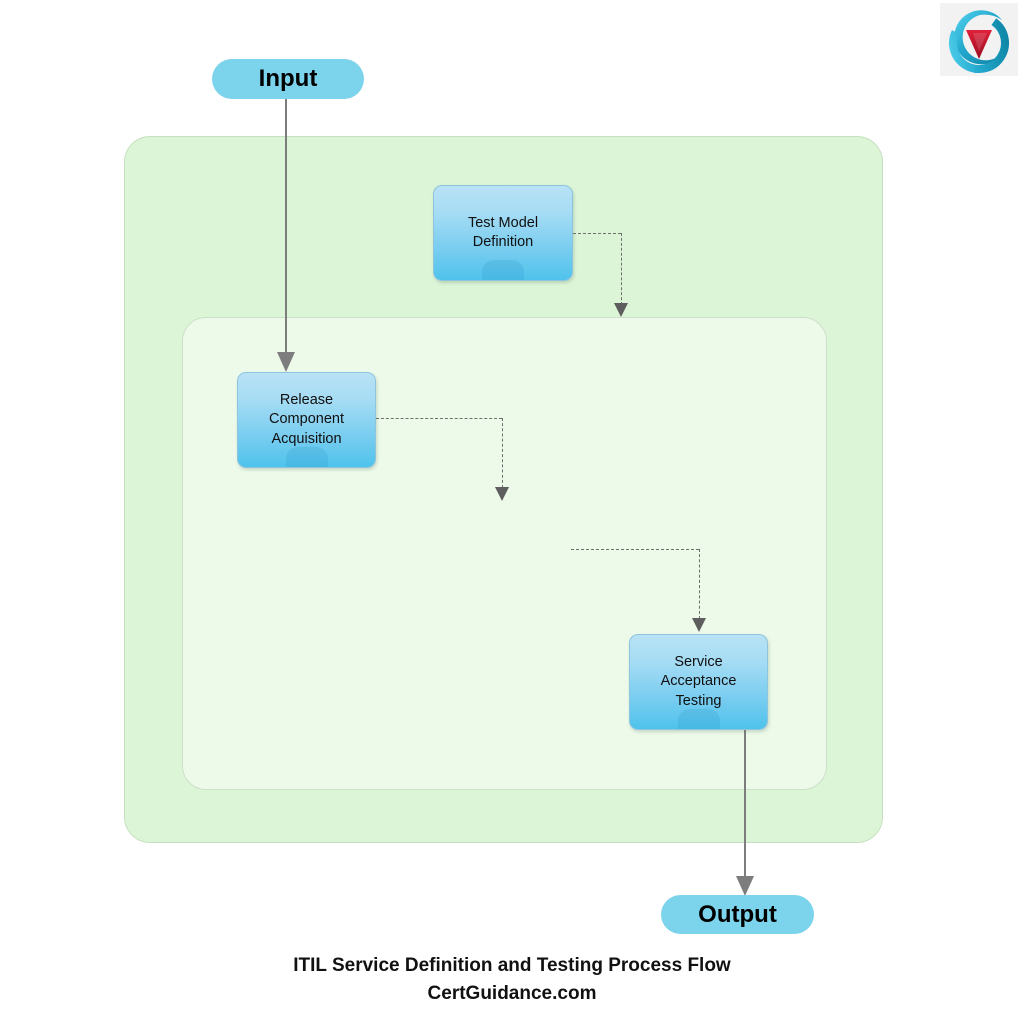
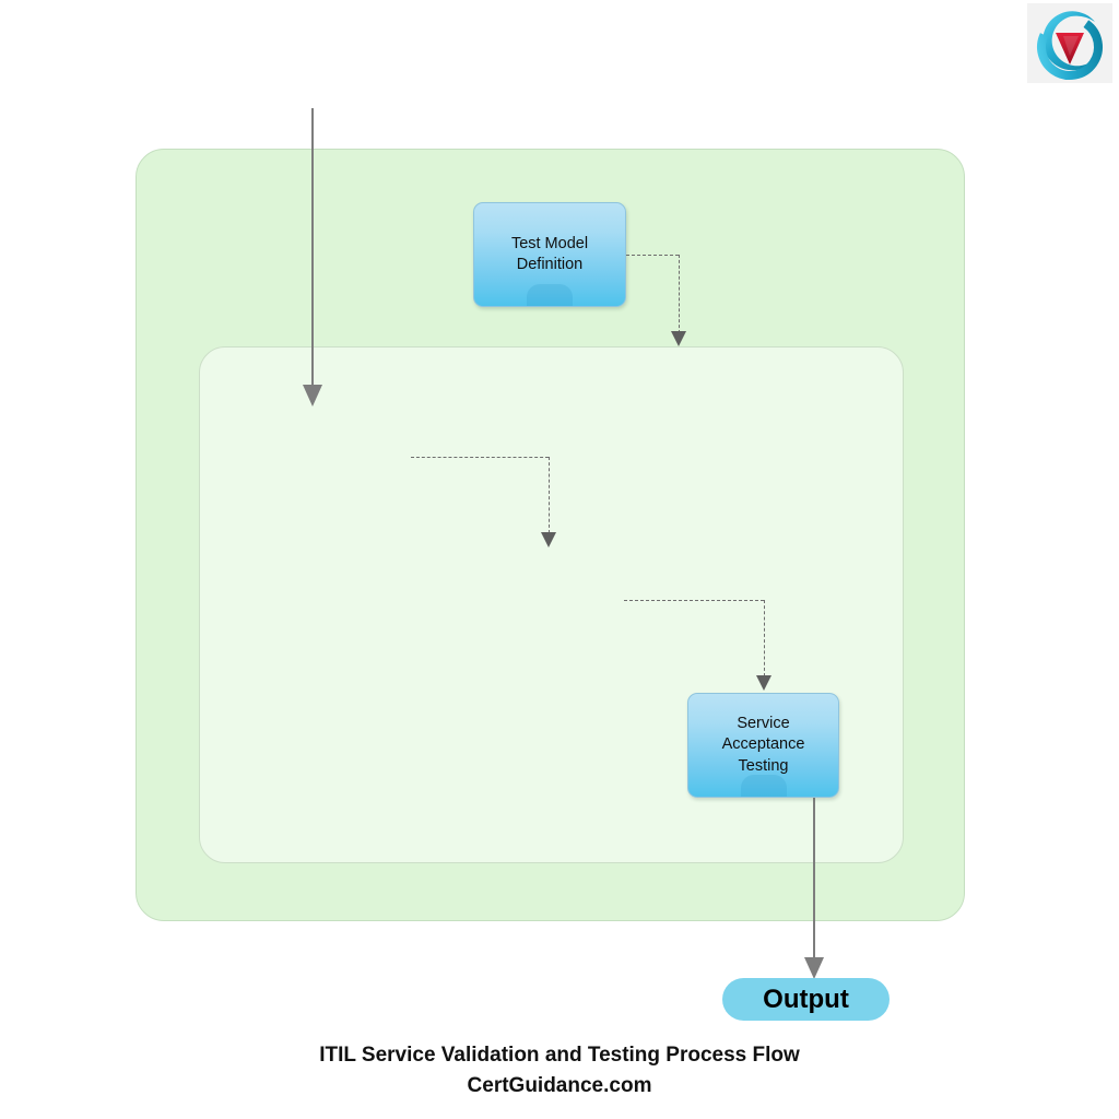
- Input
  Output
  Test Model
  Definition
- Release
- Component
- Acquisition
  Service
  Acceptance
  Testing
- ITIL Service Definition and Testing Process Flow
+ ITIL Service Validation and Testing Process Flow
  CertGuidance.com
